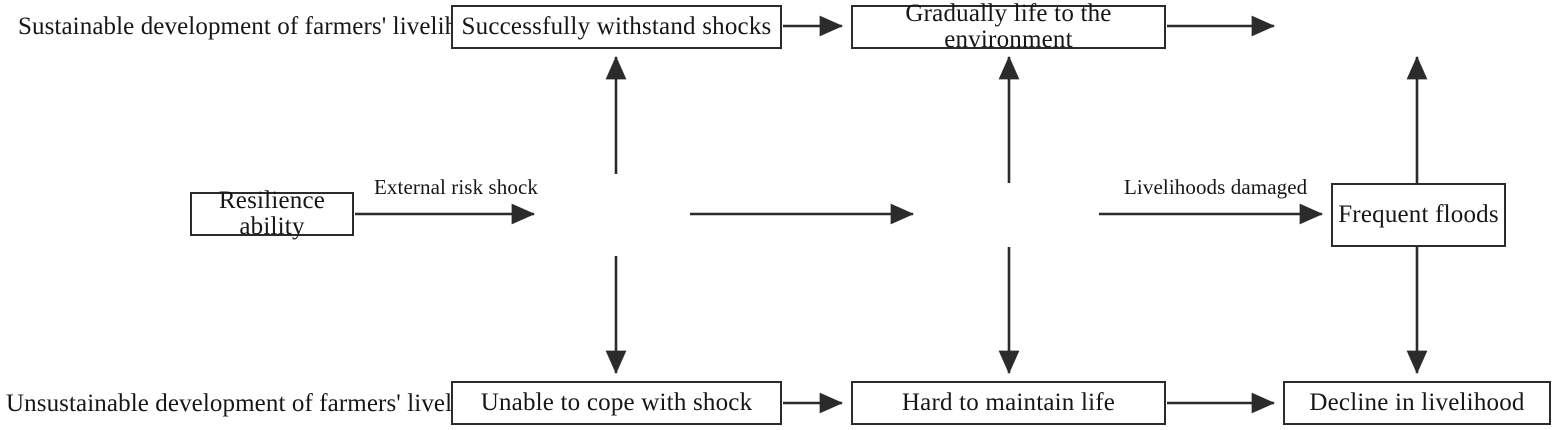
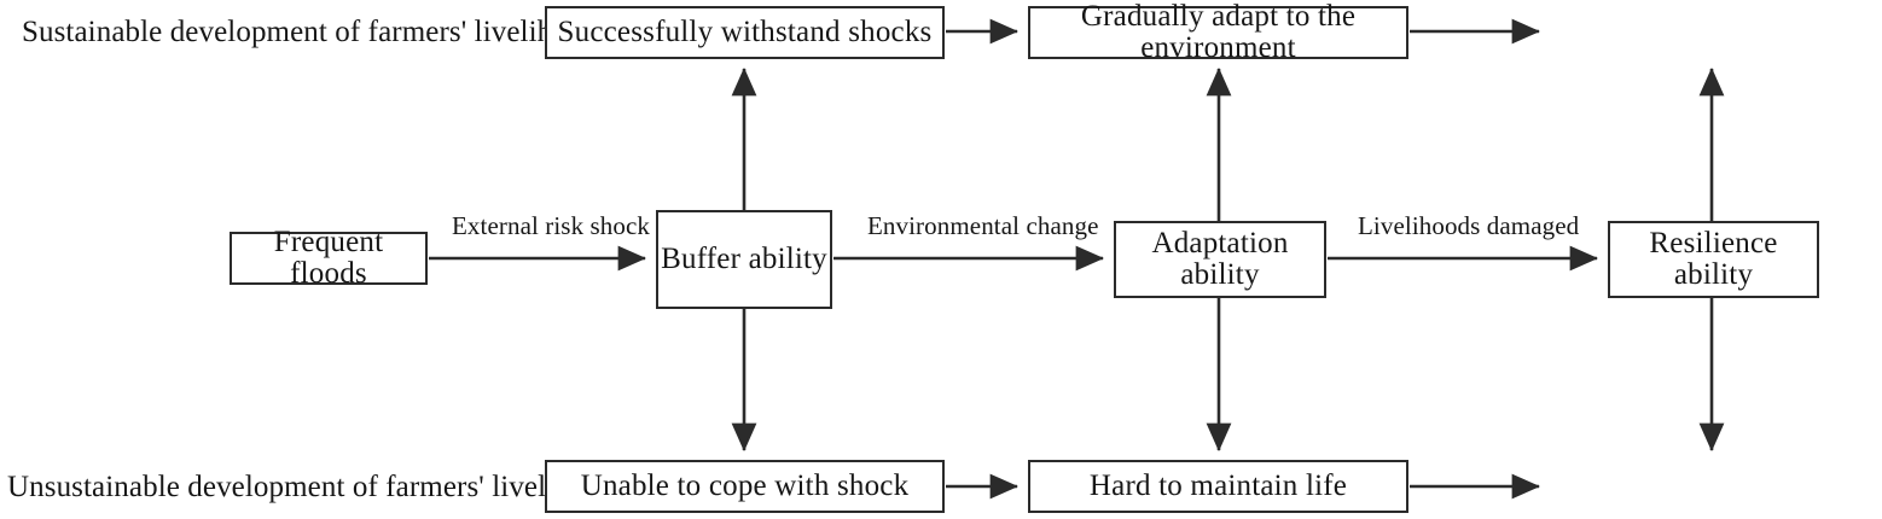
  Sustainable development of farmers' liveli
  Unsustainable development of farmers' livel
  Successfully withstand shocks
- Gradually life to the environment
+ Gradually adapt to the environment
- Resilience ability
+ Frequent floods
+ Buffer ability
+ Adaptation ability
- Frequent floods
+ Resilience ability
  Unable to cope with shock
  Hard to maintain life
- Decline in livelihood
  External risk shock
+ Environmental change
  Livelihoods damaged
